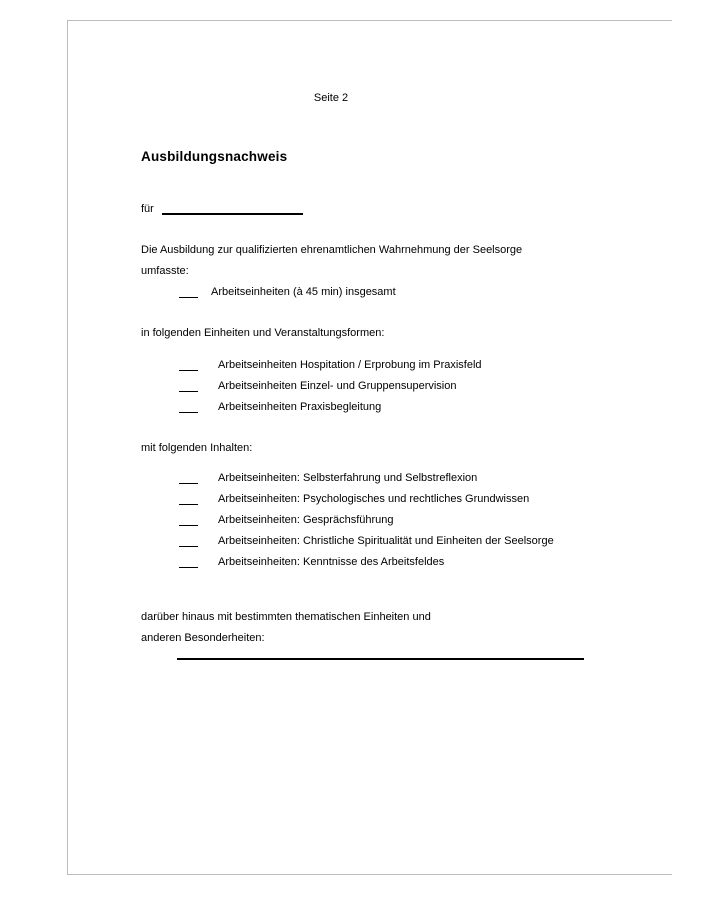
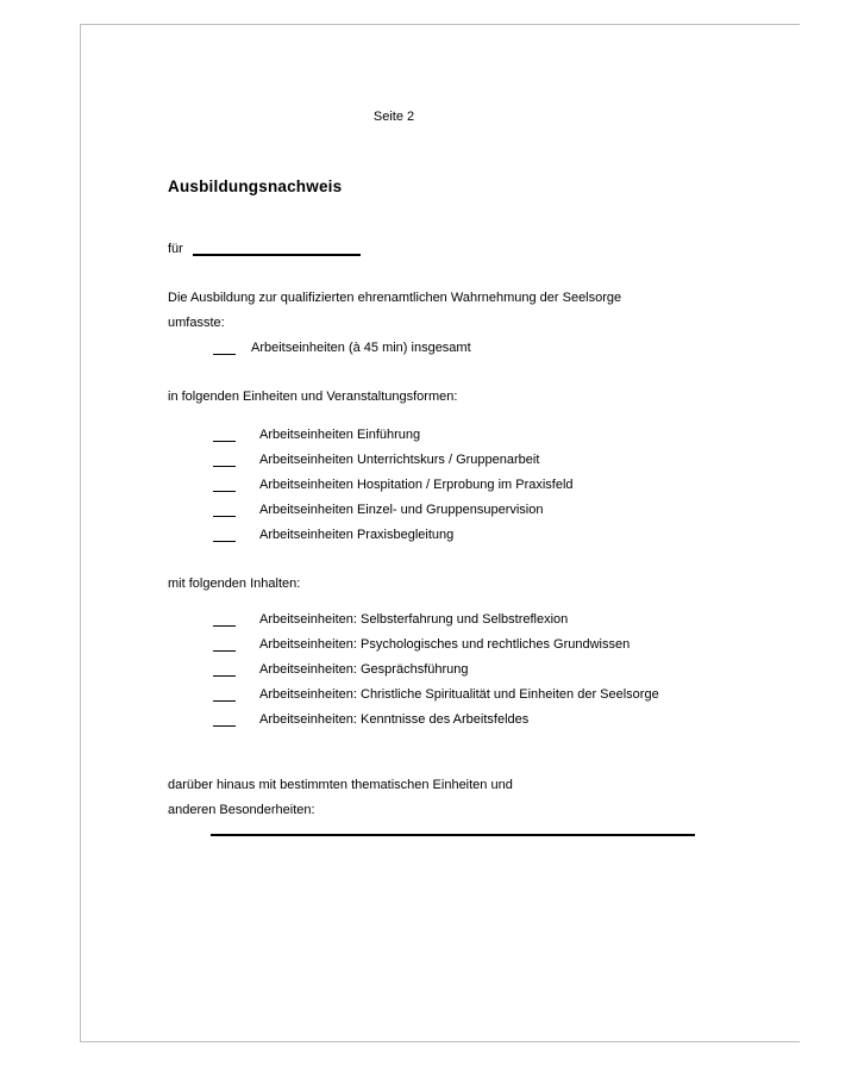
  Seite 2
  Ausbildungsnachweis
  für
  Die Ausbildung zur qualifizierten ehrenamtlichen Wahrnehmung der Seelsorge
  umfasste:
  Arbeitseinheiten (à 45 min) insgesamt
  in folgenden Einheiten und Veranstaltungsformen:
+ Arbeitseinheiten Einführung
+ Arbeitseinheiten Unterrichtskurs / Gruppenarbeit
  Arbeitseinheiten Hospitation / Erprobung im Praxisfeld
  Arbeitseinheiten Einzel- und Gruppensupervision
  Arbeitseinheiten Praxisbegleitung
  mit folgenden Inhalten:
  Arbeitseinheiten: Selbsterfahrung und Selbstreflexion
  Arbeitseinheiten: Psychologisches und rechtliches Grundwissen
  Arbeitseinheiten: Gesprächsführung
  Arbeitseinheiten: Christliche Spiritualität und Einheiten der Seelsorge
  Arbeitseinheiten: Kenntnisse des Arbeitsfeldes
  darüber hinaus mit bestimmten thematischen Einheiten und
  anderen Besonderheiten:
